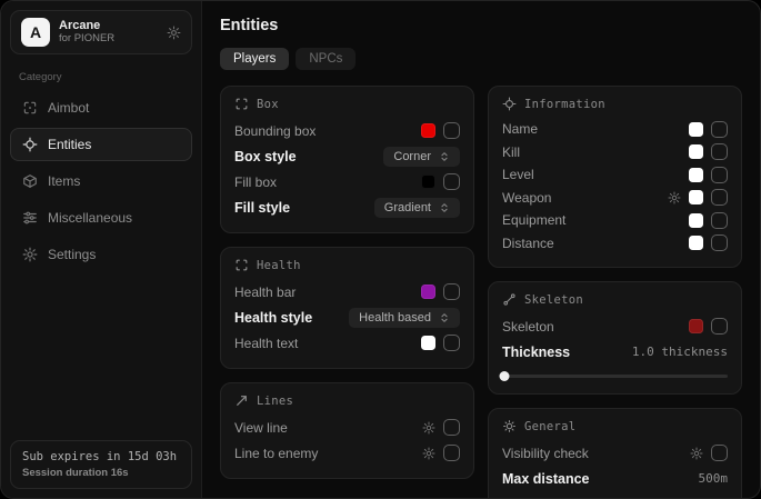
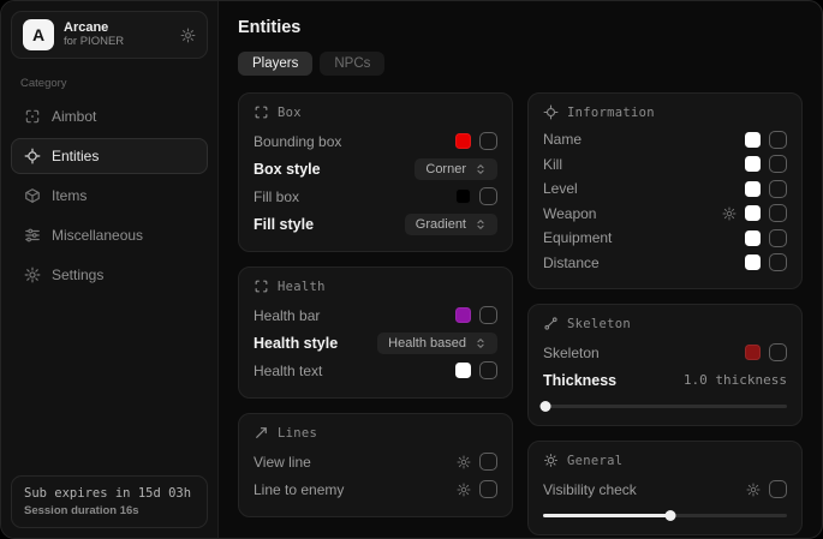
  A
  Arcane
  for PIONER
  Category
  Aimbot
  Entities
  Items
  Miscellaneous
  Settings
  Sub expires in 15d 03h
  Session duration 16s
  Entities
  Players
  NPCs
  Box
  Bounding box
  Box style
  Corner
  Fill box
  Fill style
  Gradient
  Health
  Health bar
  Health style
  Health based
  Health text
  Lines
  View line
  Line to enemy
  Information
  Name
  Kill
  Level
  Weapon
  Equipment
  Distance
  Skeleton
  Skeleton
  Thickness
  1.0 thickness
  General
  Visibility check
- Max distance
- 500m
